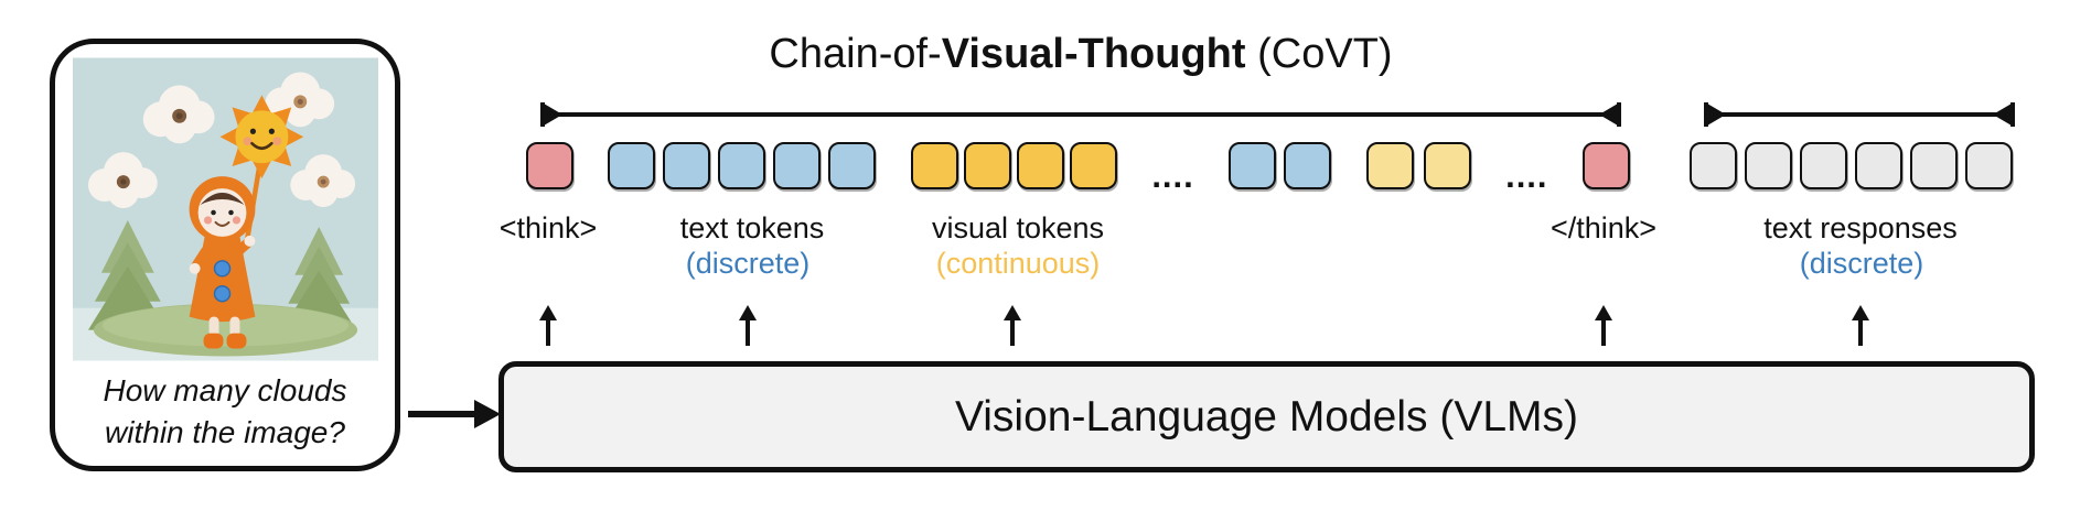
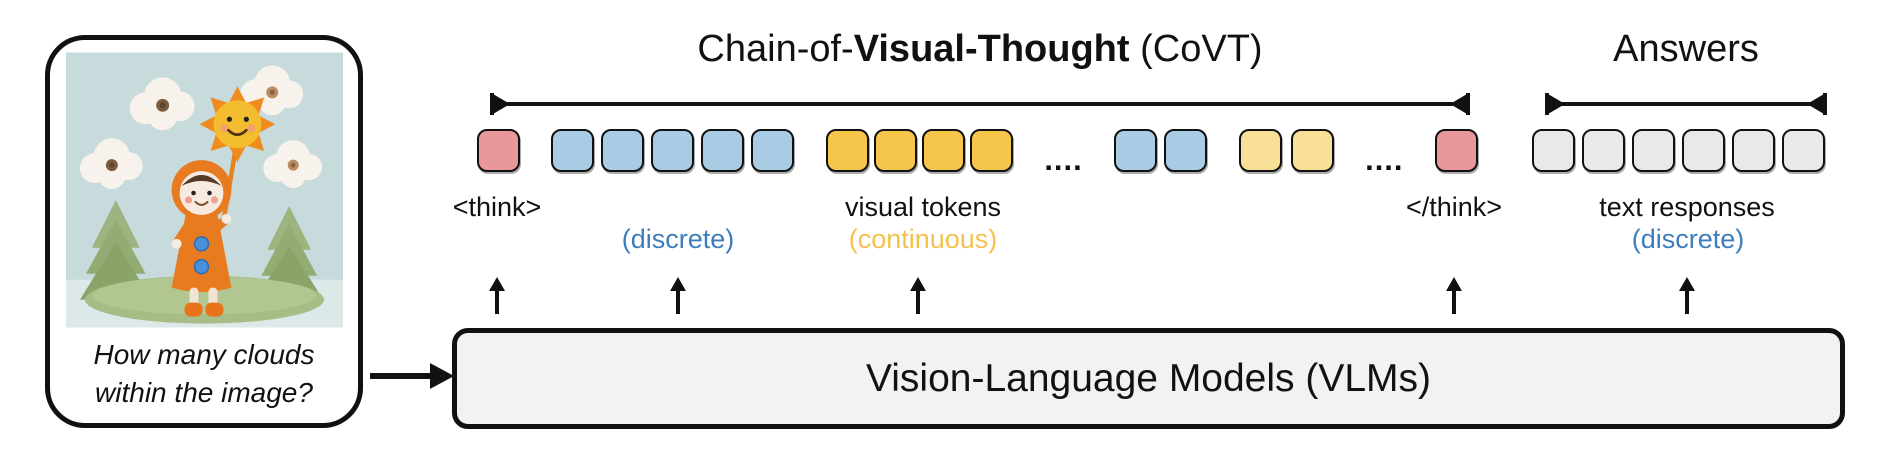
  How many clouds
  within the image?
  Chain-of-Visual-Thought (CoVT)
+ Answers
  ....
  ....
  <think>
- text tokens
  visual tokens
  </think>
  text responses
  (discrete)
  (continuous)
  (discrete)
  Vision-Language Models (VLMs)
